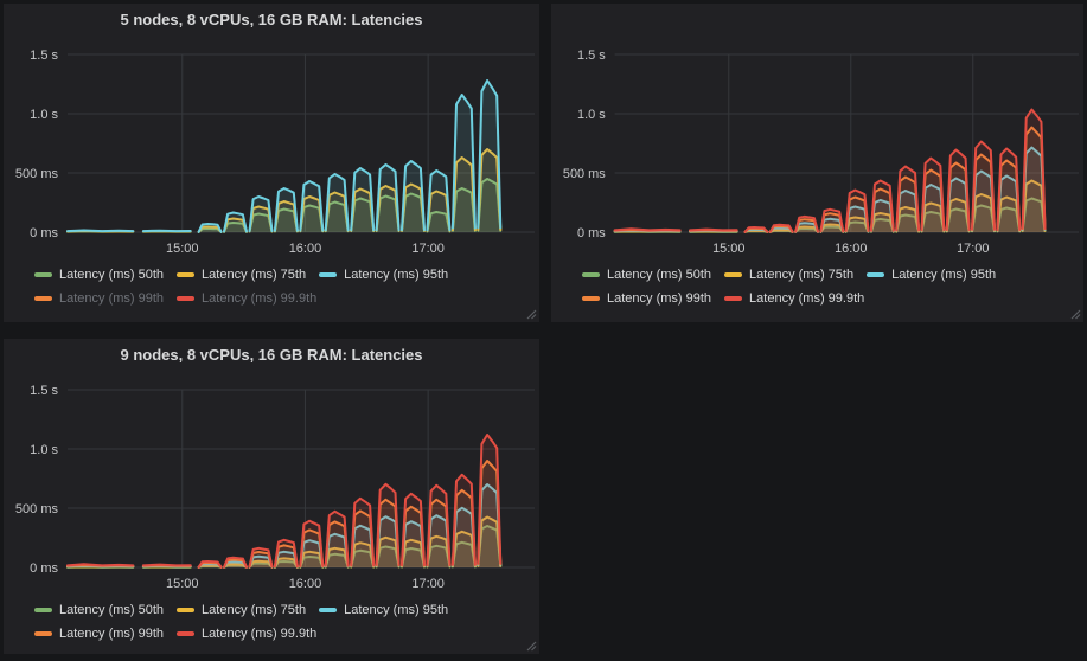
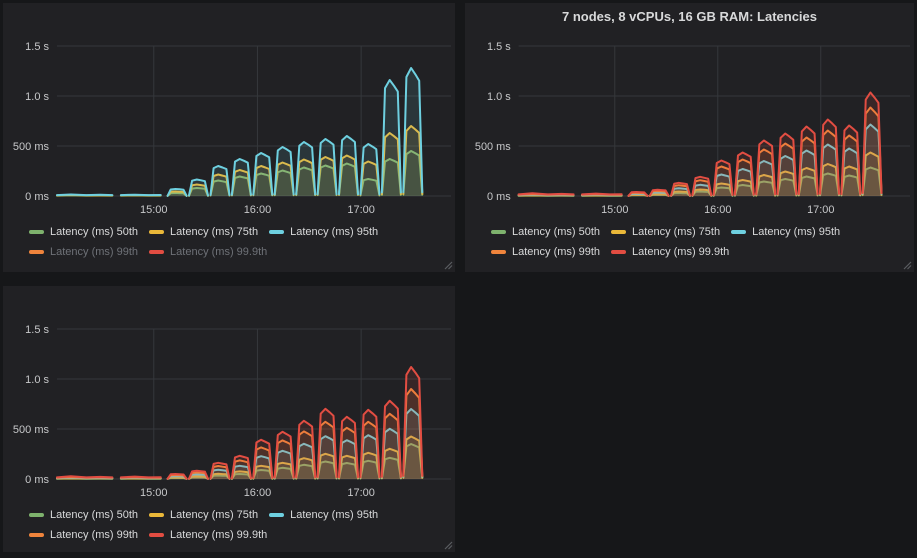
- 5 nodes, 8 vCPUs, 16 GB RAM: Latencies
  1.5 s
  1.0 s
  500 ms
  0 ms
  15:00
  16:00
  17:00
  Latency (ms) 50th
  Latency (ms) 75th
  Latency (ms) 95th
  Latency (ms) 99th
  Latency (ms) 99.9th
+ 7 nodes, 8 vCPUs, 16 GB RAM: Latencies
  1.5 s
  1.0 s
  500 ms
  0 ms
  15:00
  16:00
  17:00
  Latency (ms) 50th
  Latency (ms) 75th
  Latency (ms) 95th
  Latency (ms) 99th
  Latency (ms) 99.9th
- 9 nodes, 8 vCPUs, 16 GB RAM: Latencies
  1.5 s
  1.0 s
  500 ms
  0 ms
  15:00
  16:00
  17:00
  Latency (ms) 50th
  Latency (ms) 75th
  Latency (ms) 95th
  Latency (ms) 99th
  Latency (ms) 99.9th
